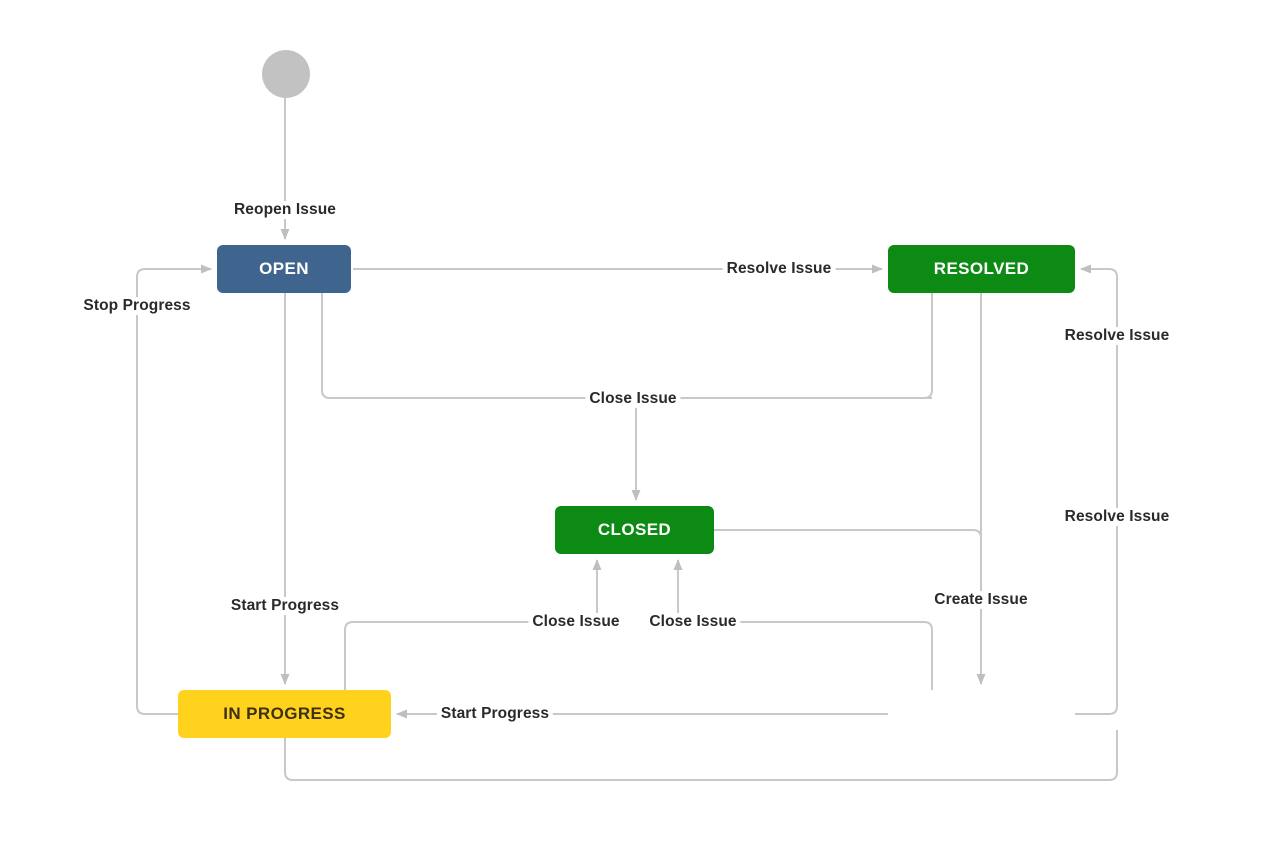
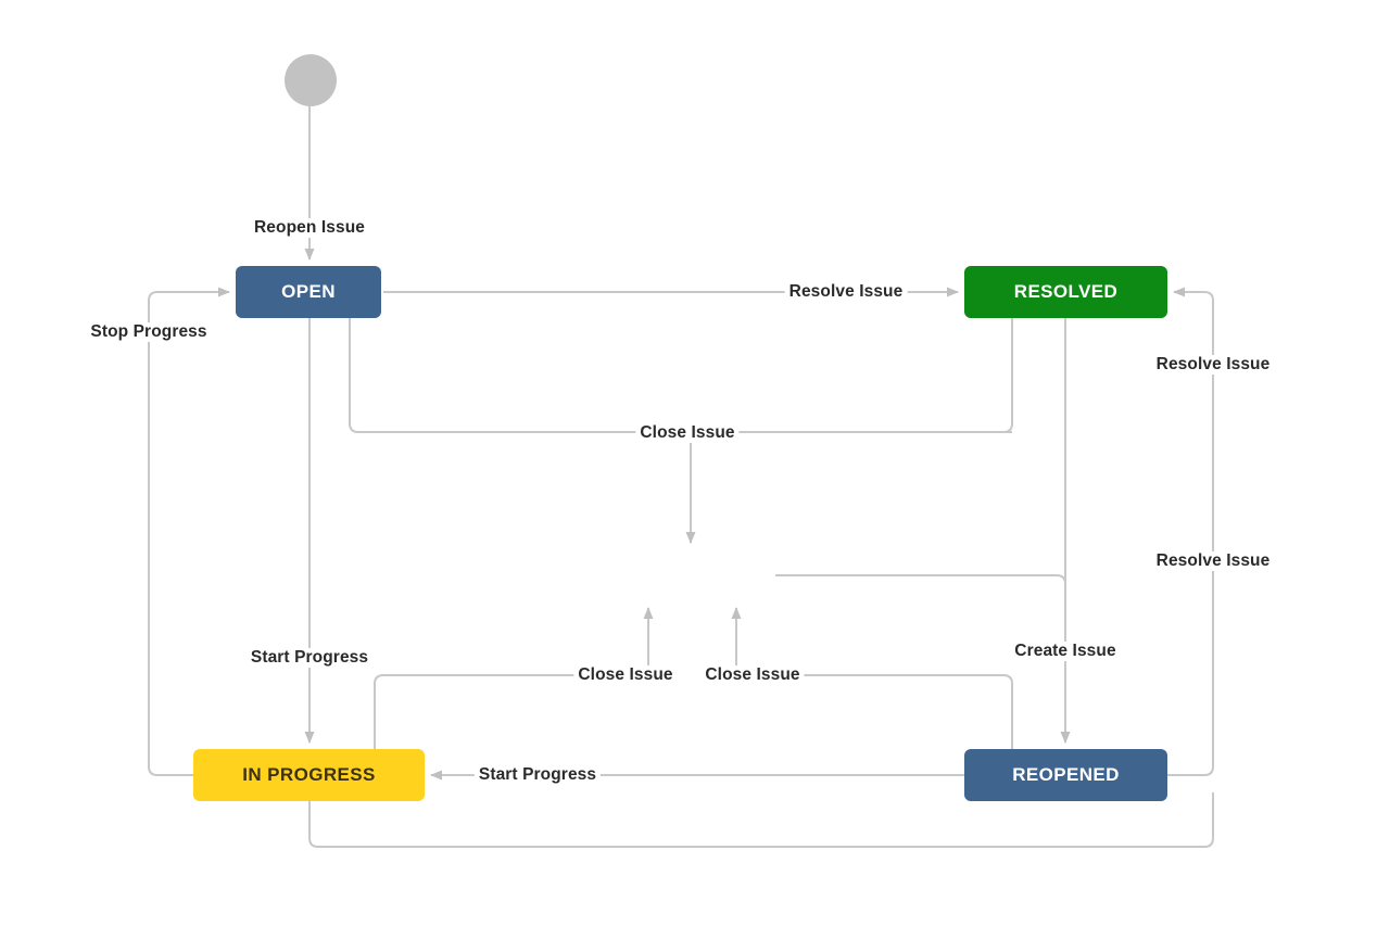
  OPEN
  RESOLVED
- CLOSED
  IN PROGRESS
+ REOPENED
  Reopen Issue
  Resolve Issue
  Stop Progress
  Close Issue
  Resolve Issue
  Resolve Issue
  Create Issue
  Start Progress
  Close Issue
  Close Issue
  Start Progress
